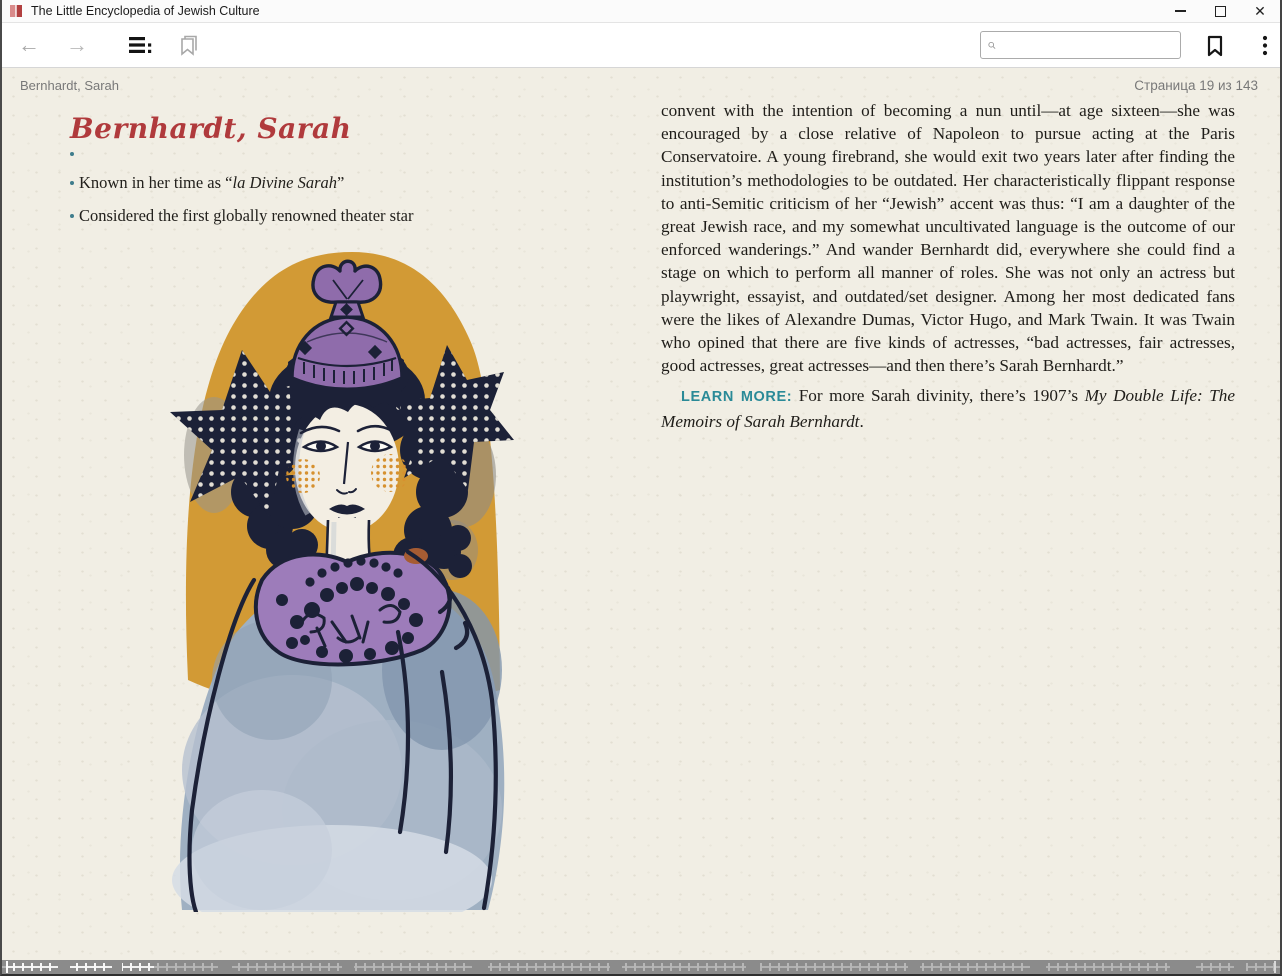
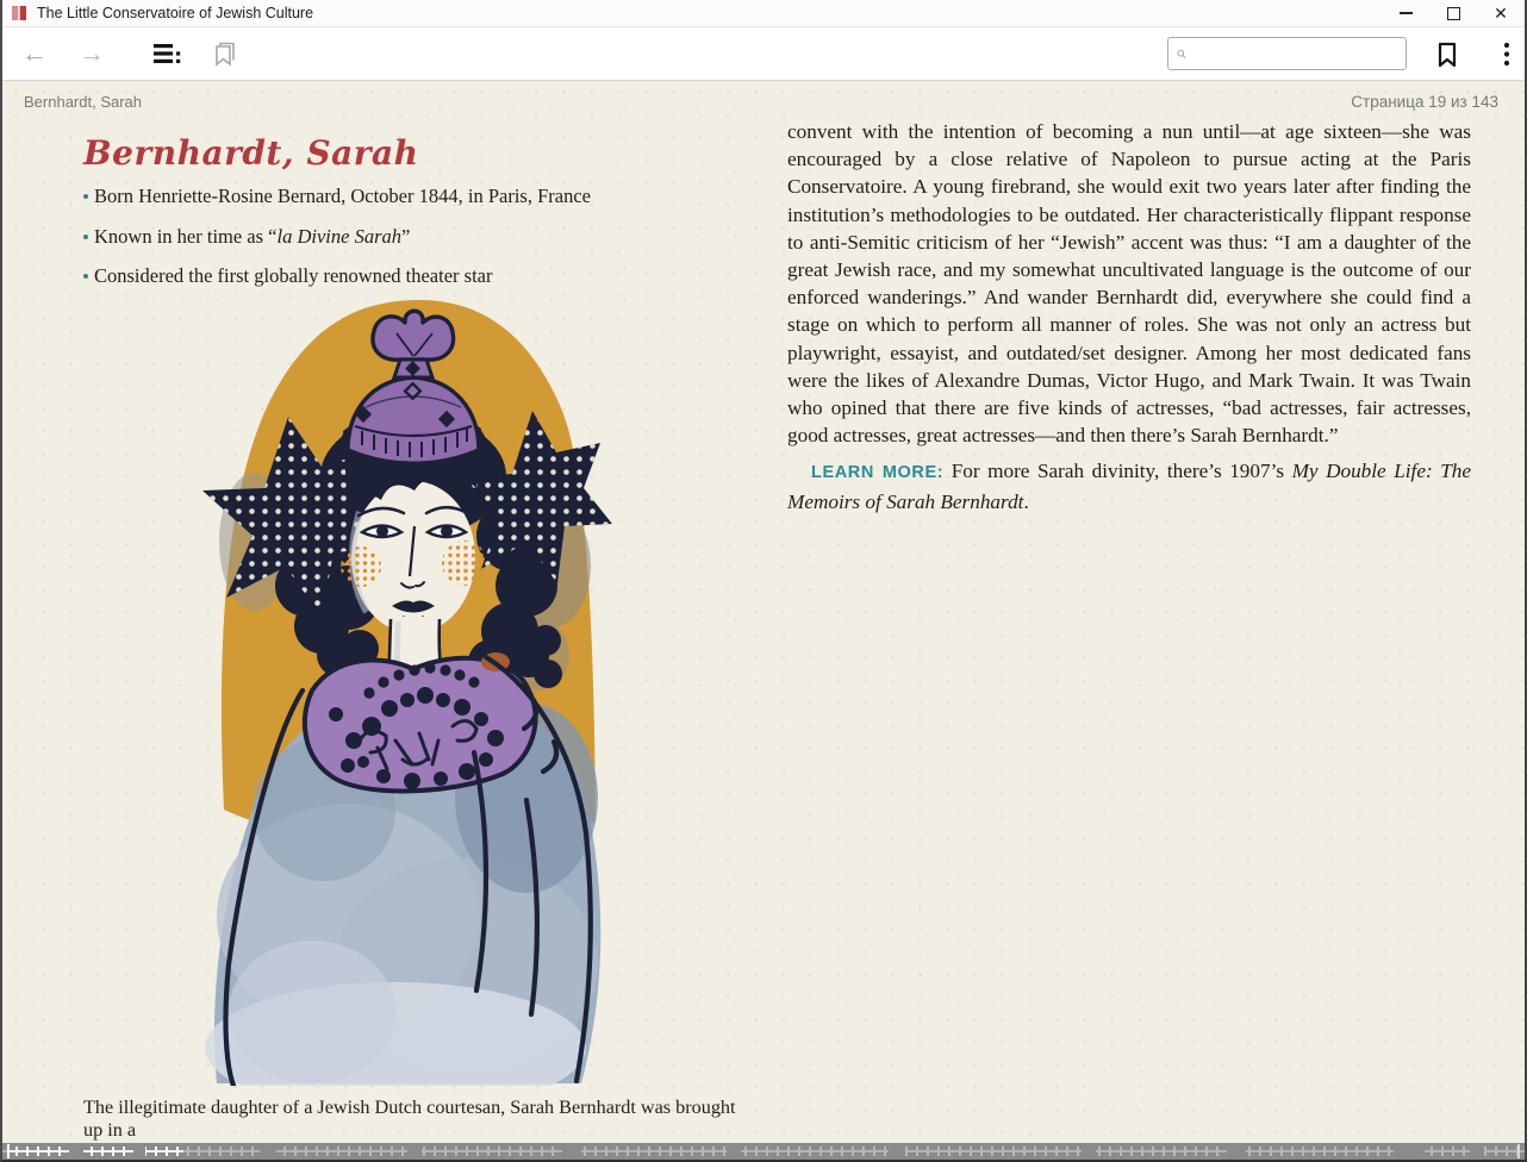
- The Little Encyclopedia of Jewish Culture
+ The Little Conservatoire of Jewish Culture
  ✕
  ←
  →
  Bernhardt, Sarah
  Страница 19 из 143
  Bernhardt, Sarah
+ Born Henriette-Rosine Bernard, October 1844, in Paris, France
  Known in her time as “la Divine Sarah”
  Considered the first globally renowned theater star
+ The illegitimate daughter of a Jewish Dutch courtesan, Sarah Bernhardt was brought up in a
  convent with the intention of becoming a nun until—at age sixteen—she was encouraged by a close relative of Napoleon to pursue acting at the Paris Conservatoire. A young firebrand, she would exit two years later after finding the institution’s methodologies to be outdated. Her characteristically flippant response to anti-Semitic criticism of her “Jewish” accent was thus: “I am a daughter of the great Jewish race, and my somewhat uncultivated language is the outcome of our enforced wanderings.” And wander Bernhardt did, everywhere she could find a stage on which to perform all manner of roles. She was not only an actress but playwright, essayist, and outdated/set designer. Among her most dedicated fans were the likes of Alexandre Dumas, Victor Hugo, and Mark Twain. It was Twain who opined that there are five kinds of actresses, “bad actresses, fair actresses, good actresses, great actresses—and then there’s Sarah Bernhardt.”
  LEARN MORE: For more Sarah divinity, there’s 1907’s My Double Life: The Memoirs of Sarah Bernhardt.
